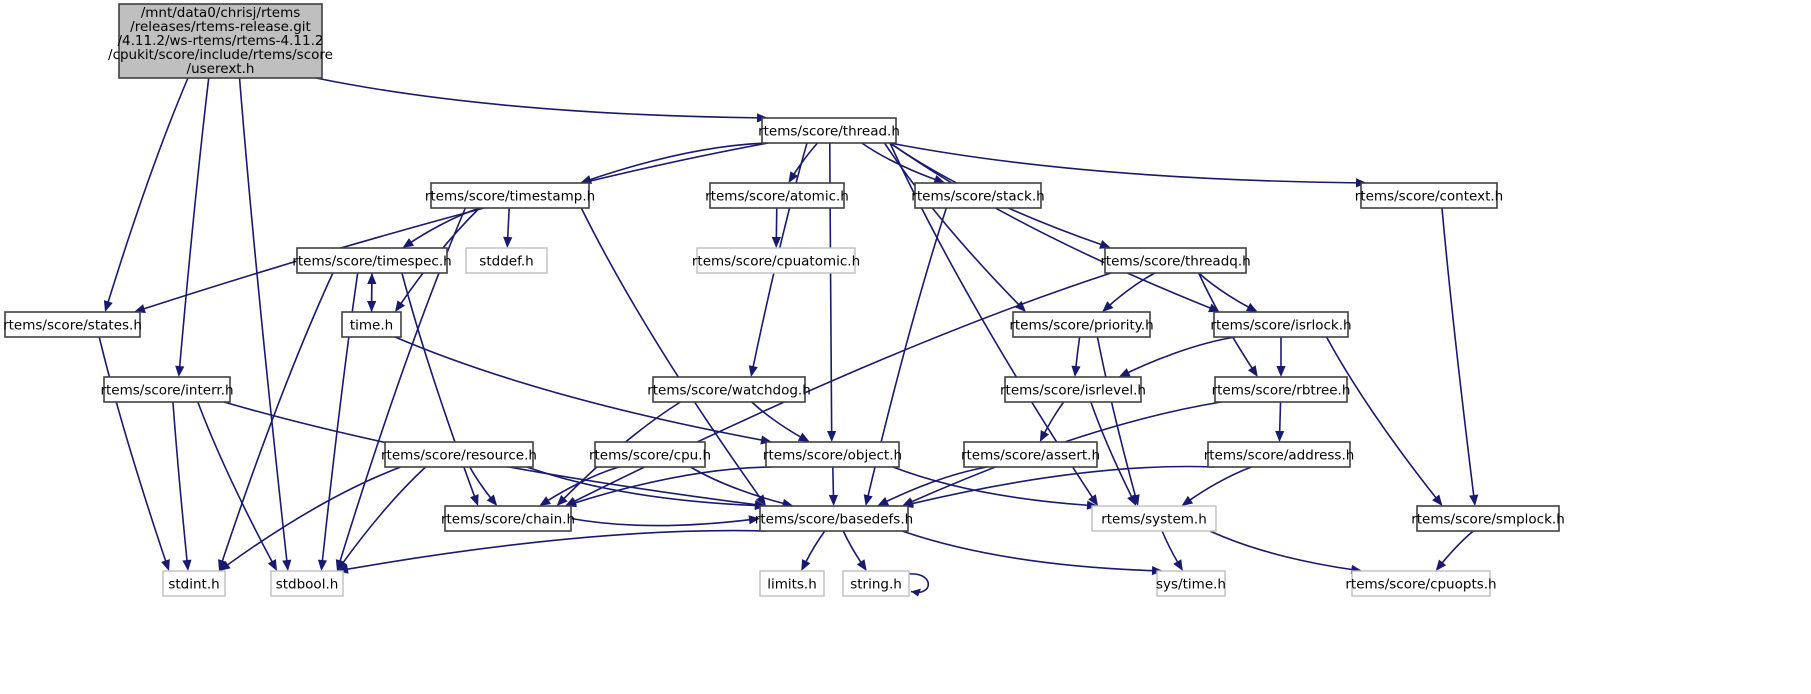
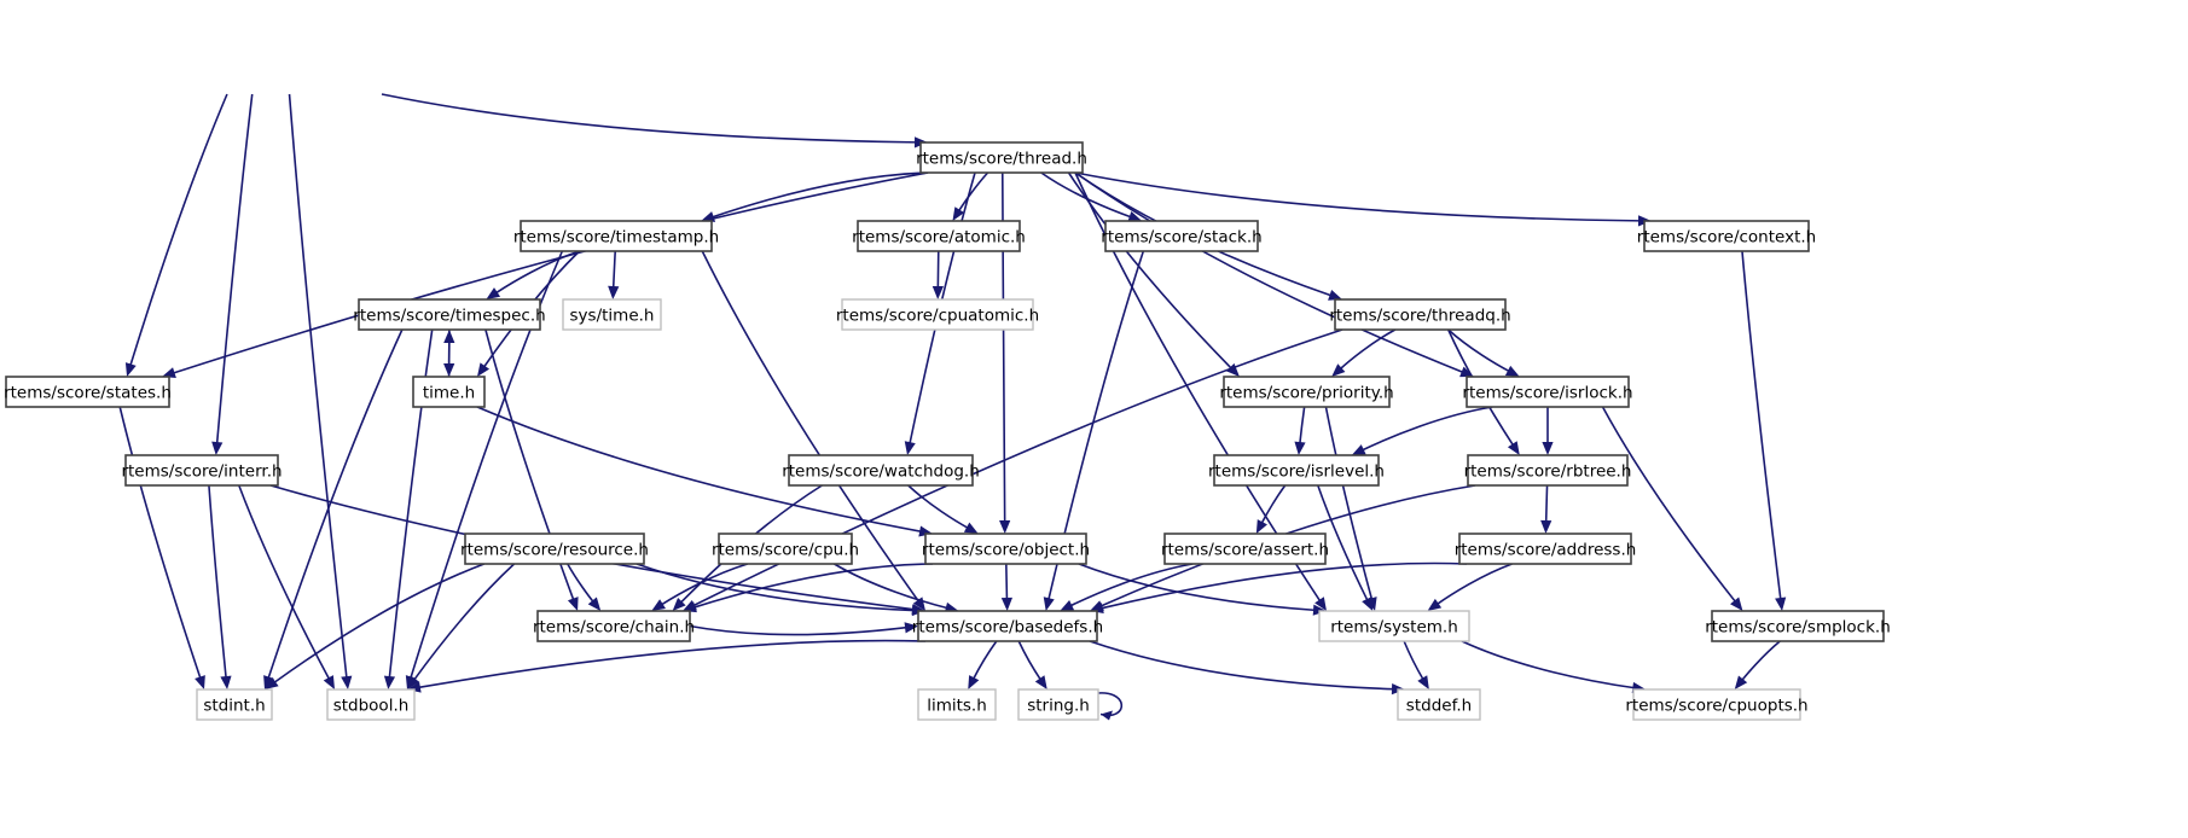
- /mnt/data0/chrisj/rtems
- /releases/rtems-release.git
- /4.11.2/ws-rtems/rtems-4.11.2
- /cpukit/score/include/rtems/score
- /userext.h
  rtems/score/thread.h
  rtems/score/timestamp.h
  rtems/score/atomic.h
  rtems/score/stack.h
  rtems/score/context.h
  rtems/score/timespec.h
- stddef.h
+ sys/time.h
  rtems/score/cpuatomic.h
  rtems/score/threadq.h
  rtems/score/states.h
  time.h
  rtems/score/priority.h
  rtems/score/isrlock.h
  rtems/score/interr.h
  rtems/score/watchdog.h
  rtems/score/isrlevel.h
  rtems/score/rbtree.h
  rtems/score/resource.h
  rtems/score/cpu.h
  rtems/score/object.h
  rtems/score/assert.h
  rtems/score/address.h
  rtems/score/chain.h
  rtems/score/basedefs.h
  rtems/system.h
  rtems/score/smplock.h
  stdint.h
  stdbool.h
  limits.h
  string.h
- sys/time.h
+ stddef.h
  rtems/score/cpuopts.h
